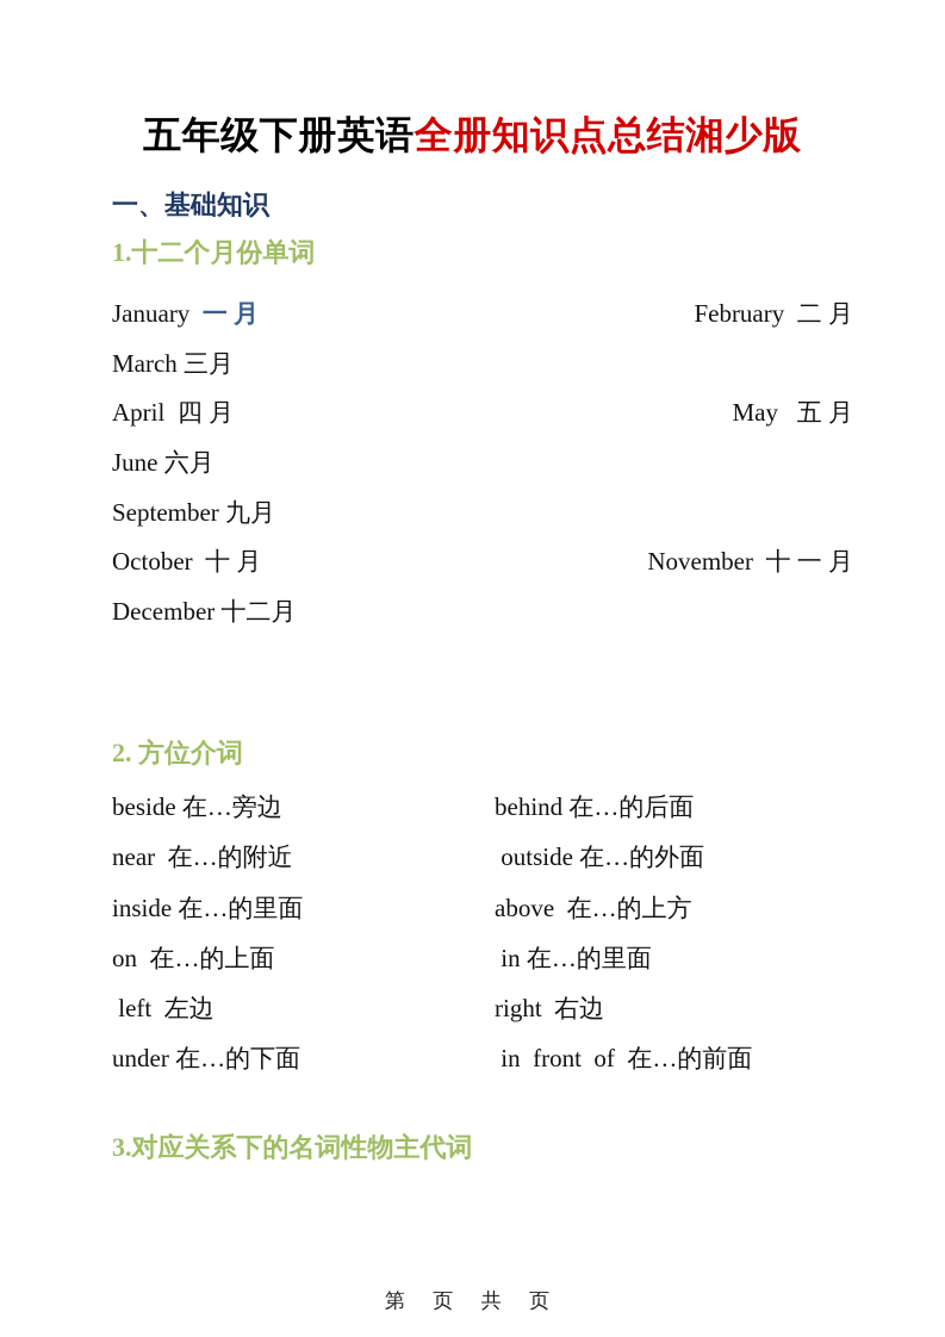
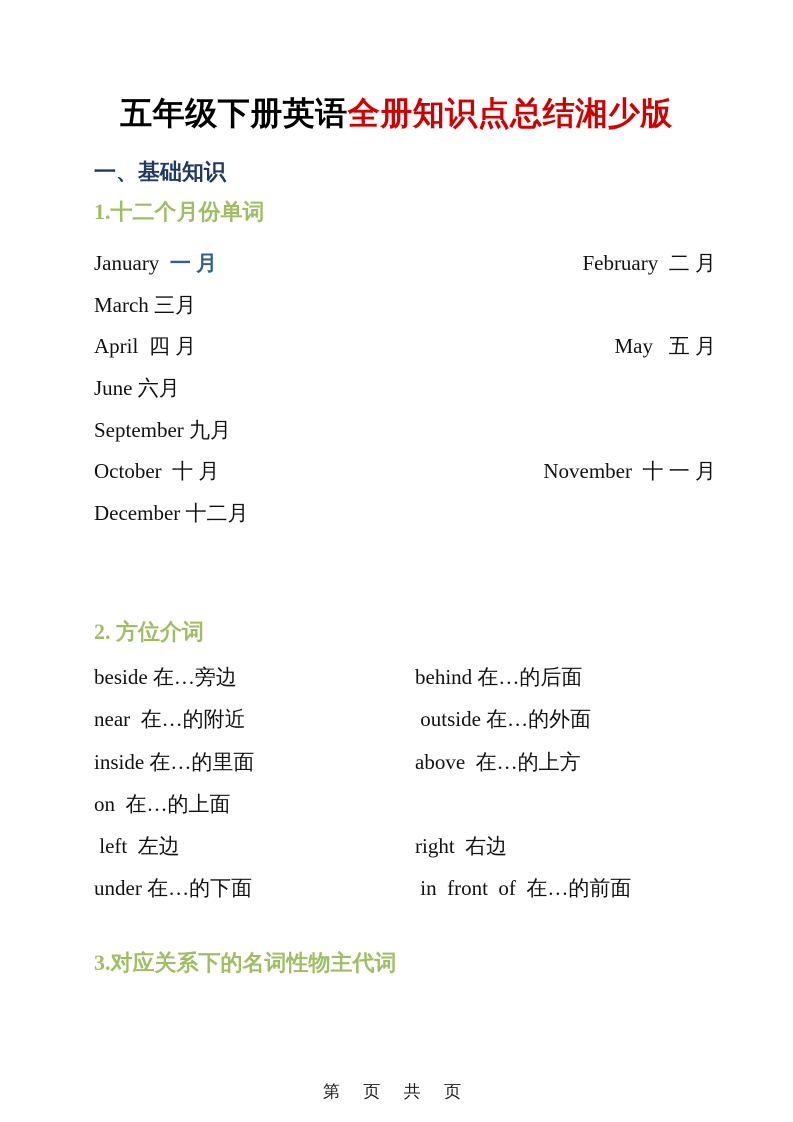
  五年级下册英语全册知识点总结湘少版
  一、基础知识
  1.十二个月份单词
  January 一 月
  February 二 月
  March 三月
  April 四 月
  May 五 月
  June 六月
  September 九月
  October 十 月
  November 十 一 月
  December 十二月
  2. 方位介词
  beside 在…旁边
  behind 在…的后面
  near 在…的附近
  outside 在…的外面
  inside 在…的里面
  above 在…的上方
  on 在…的上面
- in 在…的里面
  left 左边
  right 右边
  under 在…的下面
  in front of 在…的前面
  3.对应关系下的名词性物主代词
  第 页 共 页
